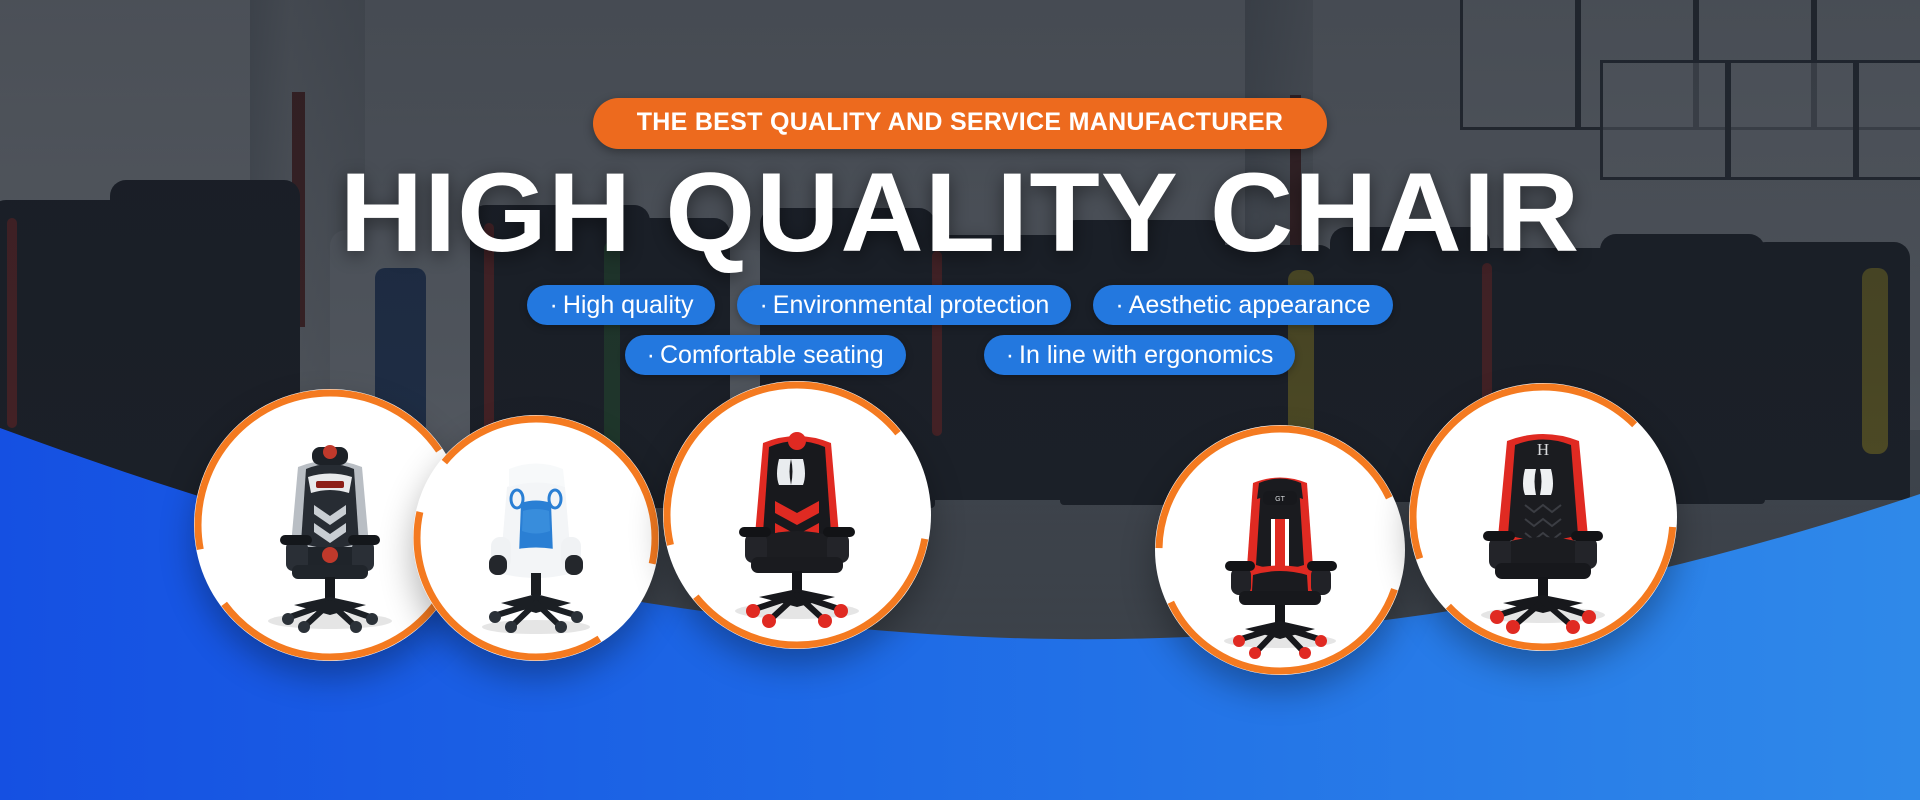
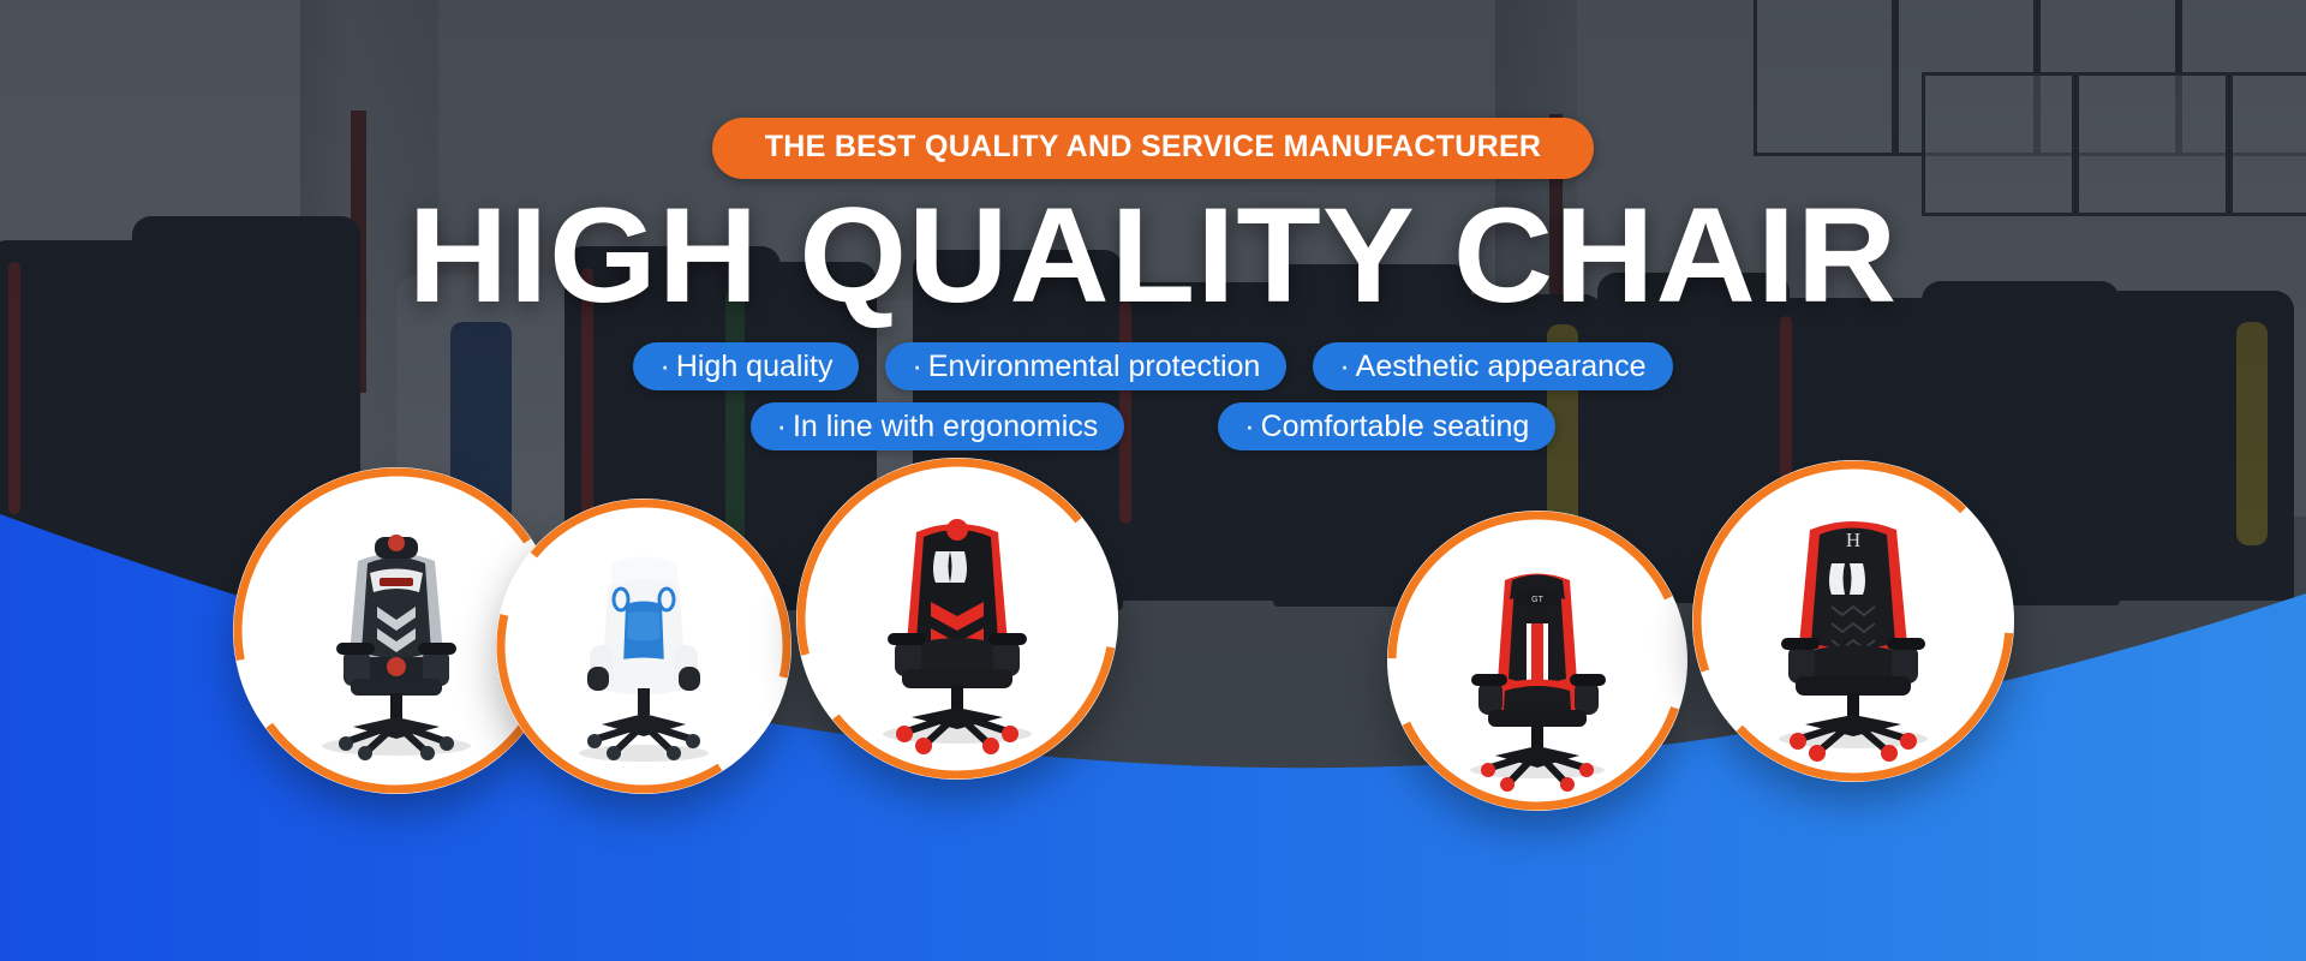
  THE BEST QUALITY AND SERVICE MANUFACTURER
  HIGH QUALITY CHAIR
  ·
  High quality
  ·
  Environmental protection
  ·
  Aesthetic appearance
  ·
- Comfortable seating
+ In line with ergonomics
  ·
- In line with ergonomics
+ Comfortable seating
  H
